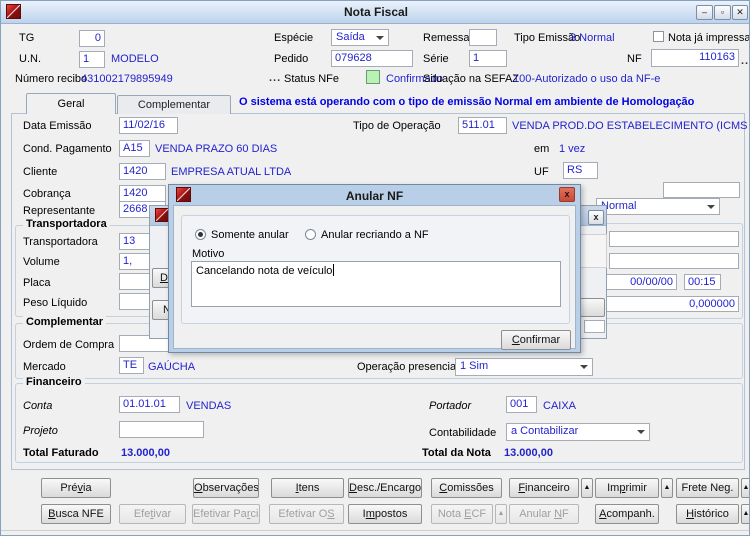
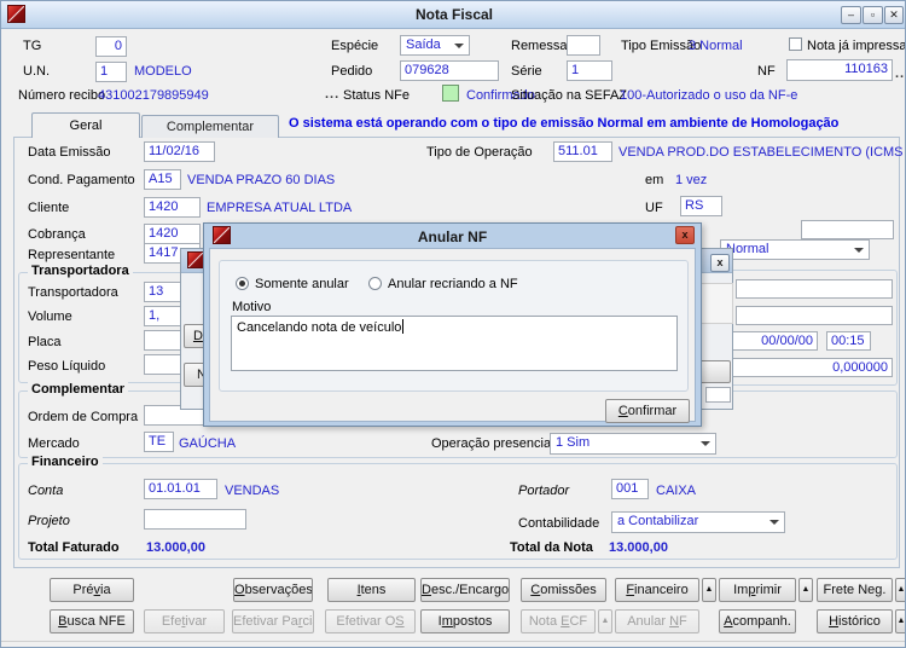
  Nota Fiscal
  –
  ▫
  ✕
  TG
  0
  Espécie
  Saída
  Remessa
  Tipo Emissão
  3 Normal
  Nota já impressa
  U.N.
  1
  MODELO
  Pedido
  079628
  Série
  1
  NF
  110163
  Número recibo
  431002179895949
  ...
  Status NFe
  Confirmado
  Situação na SEFAZ
  100-Autorizado o uso da NF-e
  Geral
  Complementar
  O sistema está operando com o tipo de emissão Normal em ambiente de Homologação
  Data Emissão
  11/02/16
  Tipo de Operação
  511.01
  VENDA PROD.DO ESTABELECIMENTO (ICMS
  Cond. Pagamento
  A15
  VENDA PRAZO 60 DIAS
  em
  1 vez
  Cliente
  1420
  EMPRESA ATUAL LTDA
  UF
  RS
  Cobrança
  1420
  Representante
- 2668
+ 1417
  ormal
  Transportadora
  Transportadora
  13
  Volume
  1,
  Placa
  Peso Líquido
  00/00/00
  00:15
  0,000000
  Complementar
  Ordem de Compra
  Mercado
  TE
  GAÚCHA
  Operação presencia
  1 Sim
  Financeiro
  Conta
  01.01.01
  VENDAS
  Portador
  001
  CAIXA
  Projeto
  Contabilidade
  a Contabilizar
  Total Faturado
  13.000,00
  Total da Nota
  13.000,00
  Prévia
  Observações
  Itens
  Desc./Encargo
  Comissões
  Financeiro
  Imprimir
  Frete Neg.
  Busca NFE
  Efetivar
  Efetivar Parci
  Efetivar OS
  Impostos
  Nota ECF
  Anular NF
  Acompanh.
  Histórico
  x
  N
  Anular NF
  x
  Somente anular
  Anular recriando a NF
  Motivo
  Cancelando nota de veículo
  Confirmar
